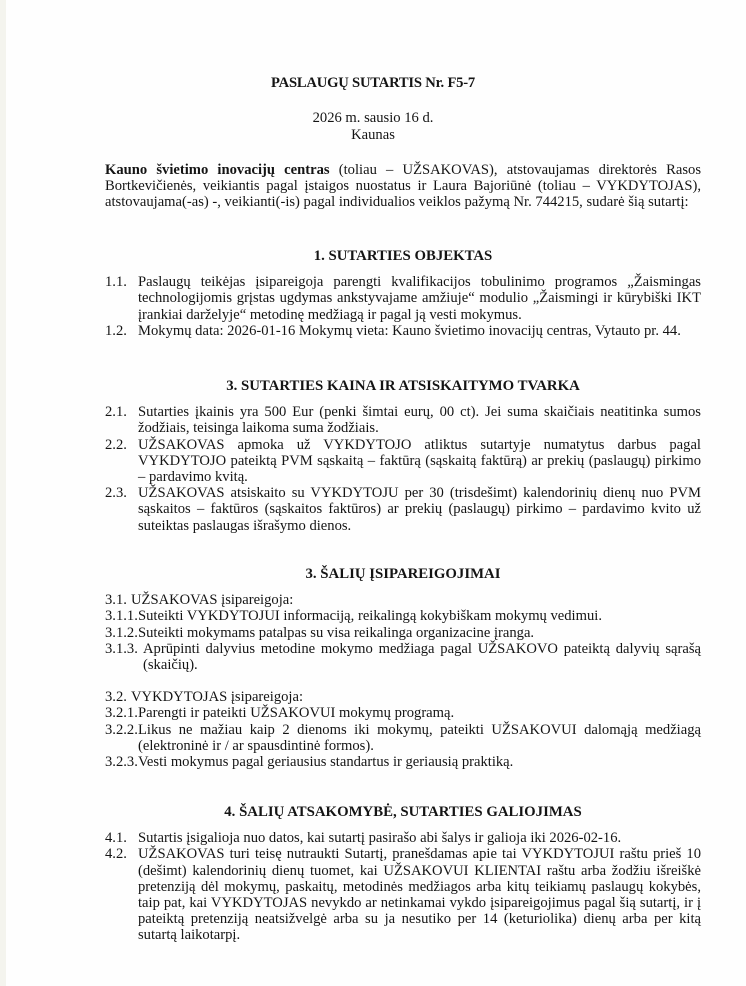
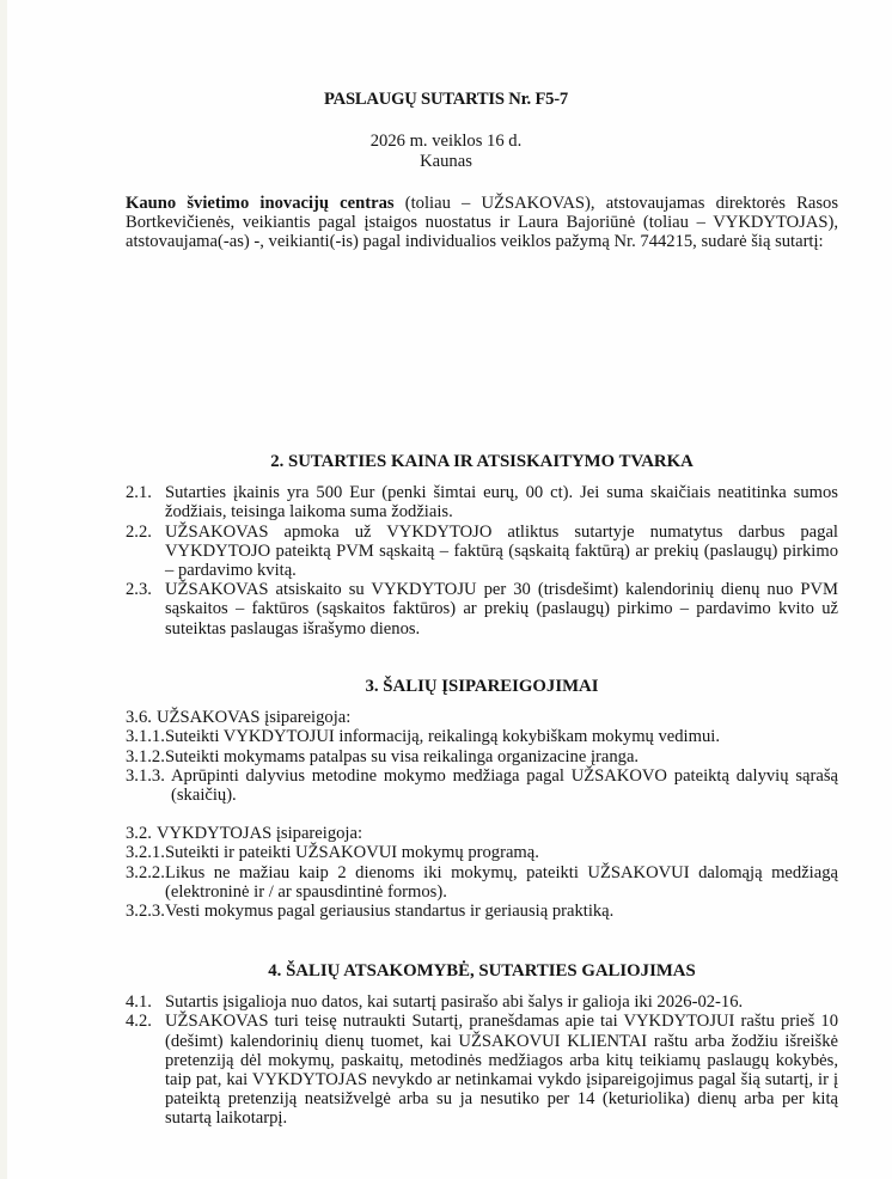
  PASLAUGŲ SUTARTIS Nr. F5-7
- 2026 m. sausio 16 d.
+ 2026 m. veiklos 16 d.
  Kaunas
  Kauno švietimo inovacijų centras (toliau – UŽSAKOVAS), atstovaujamas direktorės Rasos Bortkevičienės, veikiantis pagal įstaigos nuostatus ir Laura Bajoriūnė (toliau – VYKDYTOJAS), atstovaujama(-as) -, veikianti(-is) pagal individualios veiklos pažymą Nr. 744215, sudarė šią sutartį:
- 1. SUTARTIES OBJEKTAS
- 1.1.
- Paslaugų teikėjas įsipareigoja parengti kvalifikacijos tobulinimo programos „Žaismingas technologijomis grįstas ugdymas ankstyvajame amžiuje“ modulio „Žaismingi ir kūrybiški IKT įrankiai darželyje“ metodinę medžiagą ir pagal ją vesti mokymus.
- 1.2.
- Mokymų data: 2026-01-16 Mokymų vieta: Kauno švietimo inovacijų centras, Vytauto pr. 44.
- 3. SUTARTIES KAINA IR ATSISKAITYMO TVARKA
+ 2. SUTARTIES KAINA IR ATSISKAITYMO TVARKA
  2.1.
  Sutarties įkainis yra 500 Eur (penki šimtai eurų, 00 ct). Jei suma skaičiais neatitinka sumos žodžiais, teisinga laikoma suma žodžiais.
  2.2.
  UŽSAKOVAS apmoka už VYKDYTOJO atliktus sutartyje numatytus darbus pagal VYKDYTOJO pateiktą PVM sąskaitą – faktūrą (sąskaitą faktūrą) ar prekių (paslaugų) pirkimo – pardavimo kvitą.
  2.3.
  UŽSAKOVAS atsiskaito su VYKDYTOJU per 30 (trisdešimt) kalendorinių dienų nuo PVM sąskaitos – faktūros (sąskaitos faktūros) ar prekių (paslaugų) pirkimo – pardavimo kvito už suteiktas paslaugas išrašymo dienos.
  3. ŠALIŲ ĮSIPAREIGOJIMAI
- 3.1.
+ 3.6.
  UŽSAKOVAS įsipareigoja:
  3.1.1.
  Suteikti VYKDYTOJUI informaciją, reikalingą kokybiškam mokymų vedimui.
  3.1.2.
  Suteikti mokymams patalpas su visa reikalinga organizacine įranga.
  3.1.3.
  Aprūpinti dalyvius metodine mokymo medžiaga pagal UŽSAKOVO pateiktą dalyvių sąrašą (skaičių).
  3.2.
  VYKDYTOJAS įsipareigoja:
  3.2.1.
- Parengti ir pateikti UŽSAKOVUI mokymų programą.
+ Suteikti ir pateikti UŽSAKOVUI mokymų programą.
  3.2.2.
  Likus ne mažiau kaip 2 dienoms iki mokymų, pateikti UŽSAKOVUI dalomąją medžiagą (elektroninė ir / ar spausdintinė formos).
  3.2.3.
  Vesti mokymus pagal geriausius standartus ir geriausią praktiką.
  4. ŠALIŲ ATSAKOMYBĖ, SUTARTIES GALIOJIMAS
  4.1.
  Sutartis įsigalioja nuo datos, kai sutartį pasirašo abi šalys ir galioja iki 2026-02-16.
  4.2.
  UŽSAKOVAS turi teisę nutraukti Sutartį, pranešdamas apie tai VYKDYTOJUI raštu prieš 10 (dešimt) kalendorinių dienų tuomet, kai UŽSAKOVUI KLIENTAI raštu arba žodžiu išreiškė pretenziją dėl mokymų, paskaitų, metodinės medžiagos arba kitų teikiamų paslaugų kokybės, taip pat, kai VYKDYTOJAS nevykdo ar netinkamai vykdo įsipareigojimus pagal šią sutartį, ir į pateiktą pretenziją neatsižvelgė arba su ja nesutiko per 14 (keturiolika) dienų arba per kitą sutartą laikotarpį.
